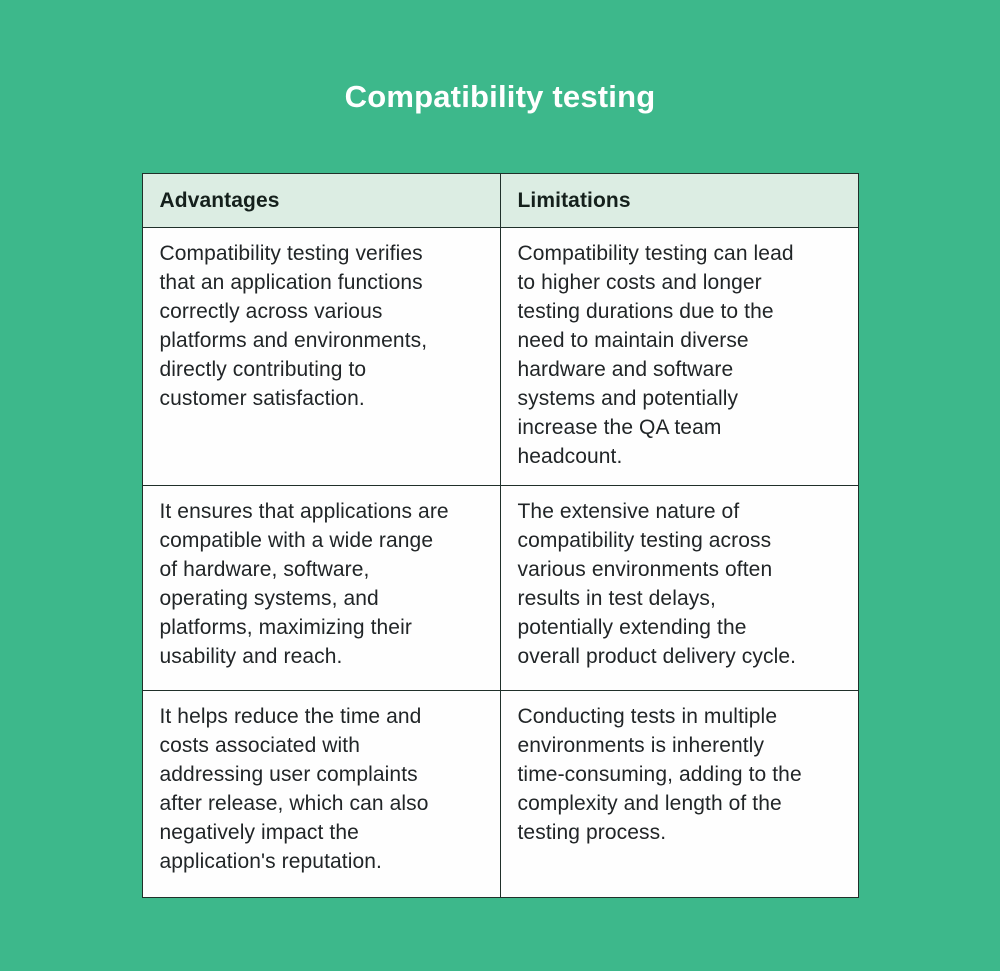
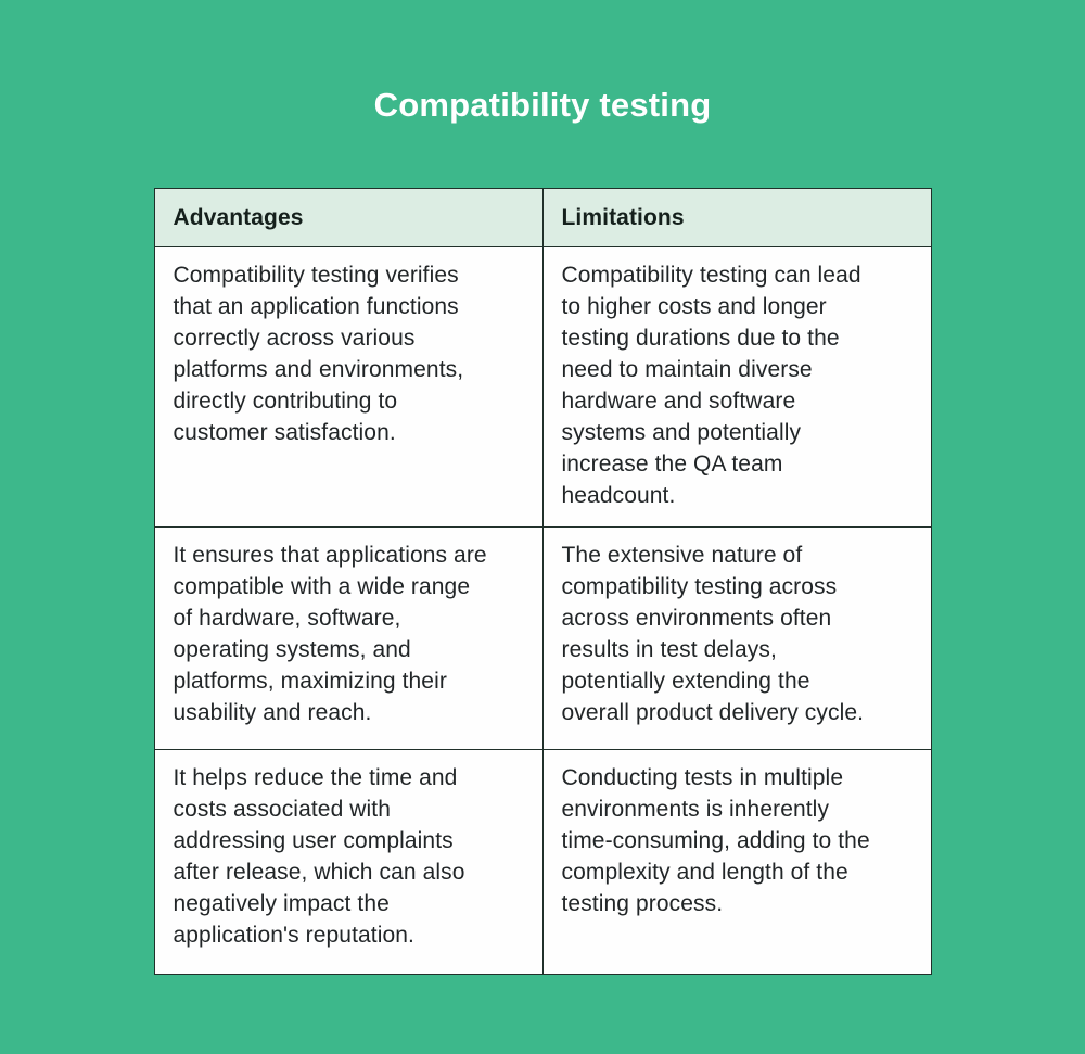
  Compatibility testing
  Advantages	Limitations
  Compatibility testing verifies that an application functions correctly across various platforms and environments, directly contributing to customer satisfaction.	Compatibility testing can lead to higher costs and longer testing durations due to the need to maintain diverse hardware and software systems and potentially increase the QA team headcount.
- It ensures that applications are compatible with a wide range of hardware, software, operating systems, and platforms, maximizing their usability and reach.	The extensive nature of compatibility testing across various environments often results in test delays, potentially extending the overall product delivery cycle.
+ It ensures that applications are compatible with a wide range of hardware, software, operating systems, and platforms, maximizing their usability and reach.	The extensive nature of compatibility testing across across environments often results in test delays, potentially extending the overall product delivery cycle.
  It helps reduce the time and costs associated with addressing user complaints after release, which can also negatively impact the application's reputation.	Conducting tests in multiple environments is inherently time-consuming, adding to the complexity and length of the testing process.
